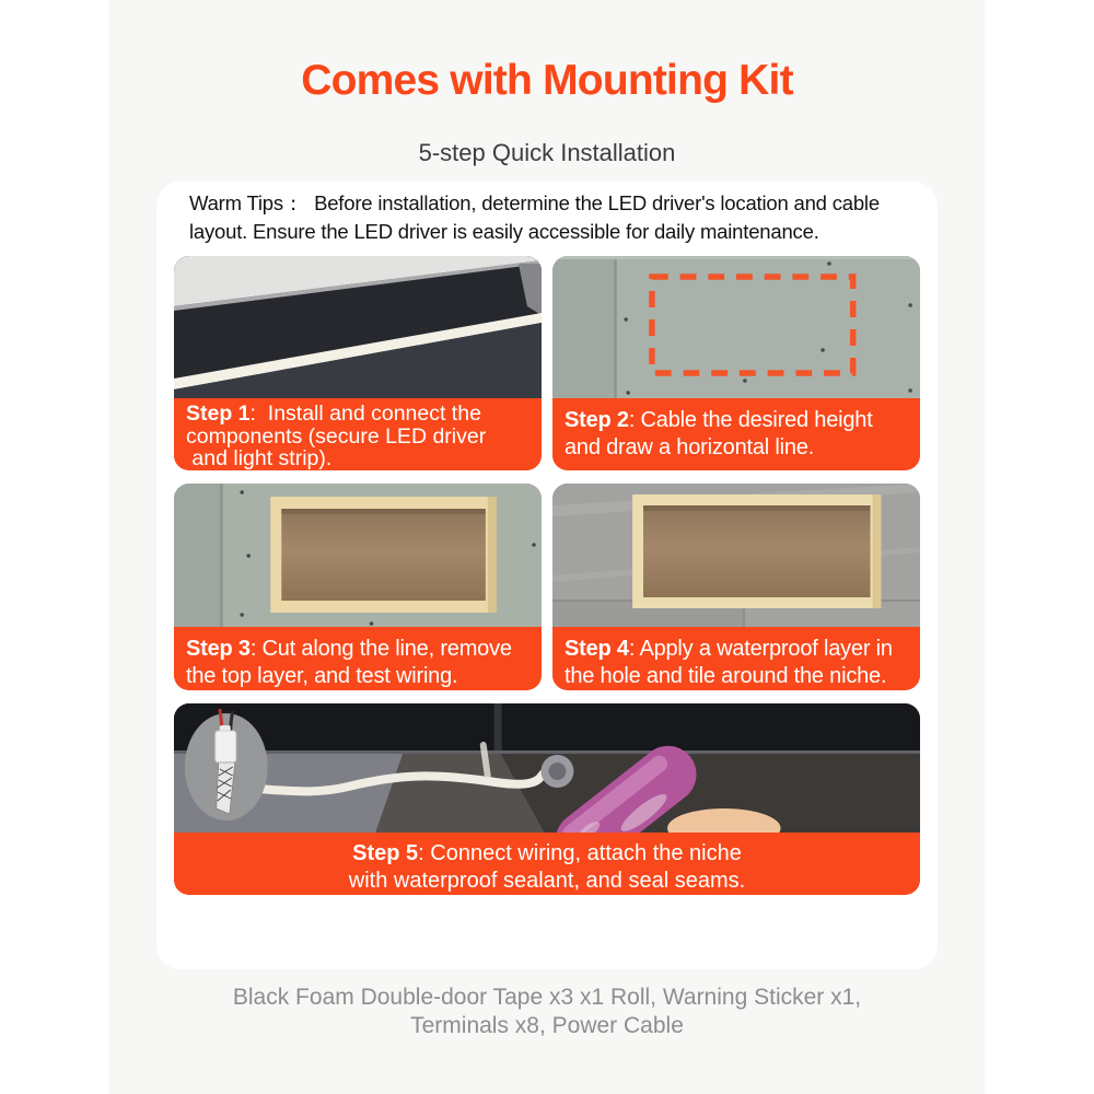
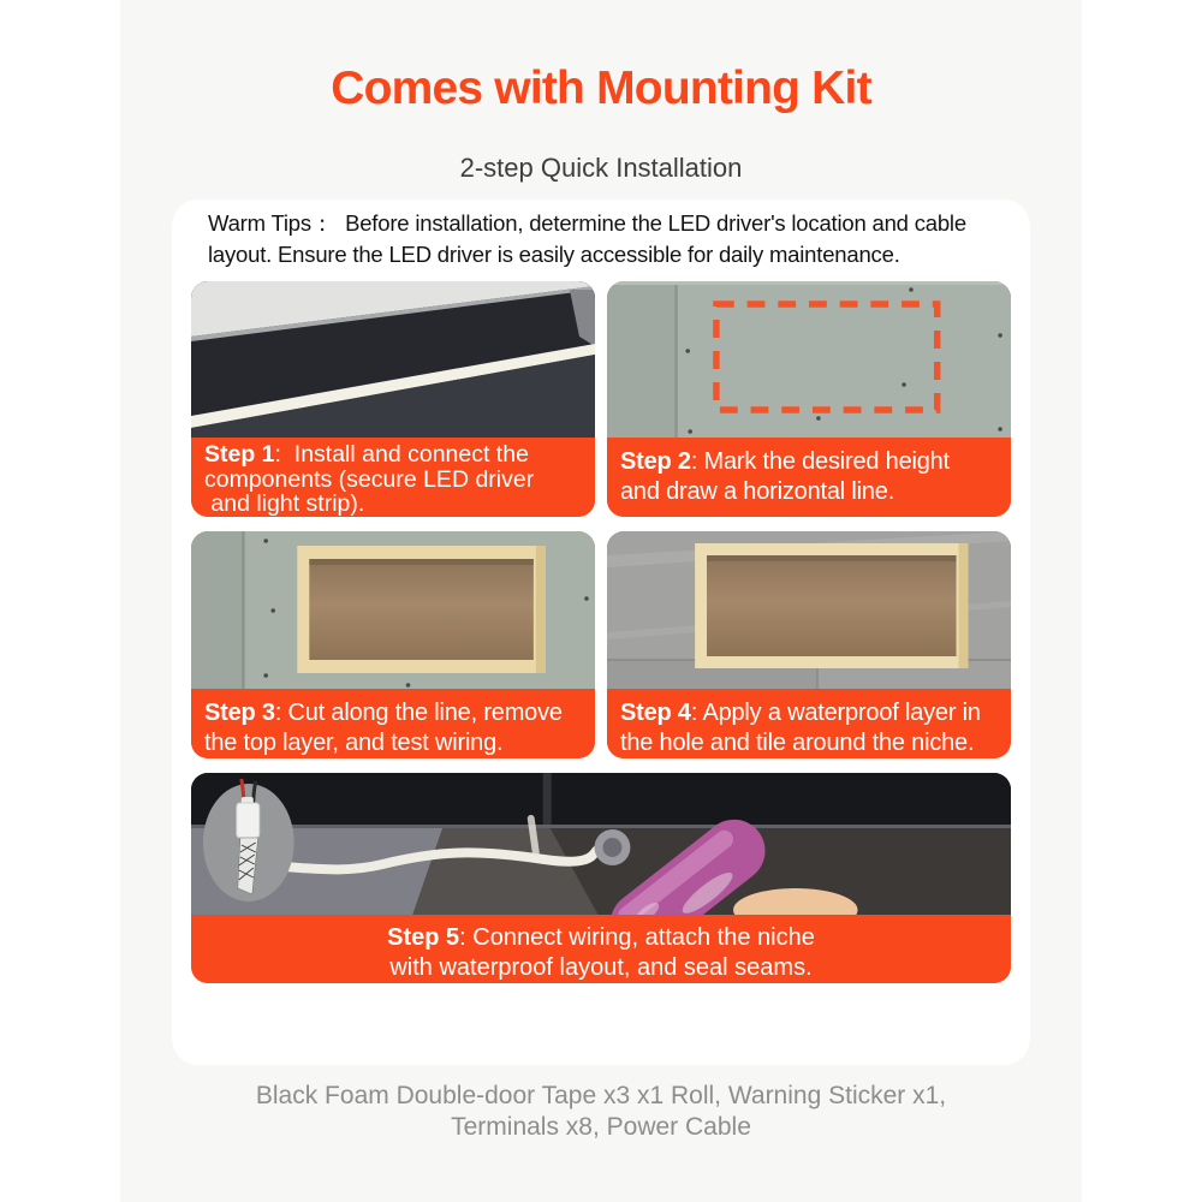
  Comes with Mounting Kit
- 5-step Quick Installation
+ 2-step Quick Installation
  Warm Tips： Before installation, determine the LED driver's location and cable
  layout. Ensure the LED driver is easily accessible for daily maintenance.
  Step 1: Install and connect the
  components (secure LED driver
  and light strip).
- Step 2: Cable the desired height
+ Step 2: Mark the desired height
  and draw a horizontal line.
  Step 3: Cut along the line, remove
  the top layer, and test wiring.
  Step 4: Apply a waterproof layer in
  the hole and tile around the niche.
  Step 5: Connect wiring, attach the niche
- with waterproof sealant, and seal seams.
+ with waterproof layout, and seal seams.
  Black Foam Double-door Tape x3 x1 Roll, Warning Sticker x1,
  Terminals x8, Power Cable
